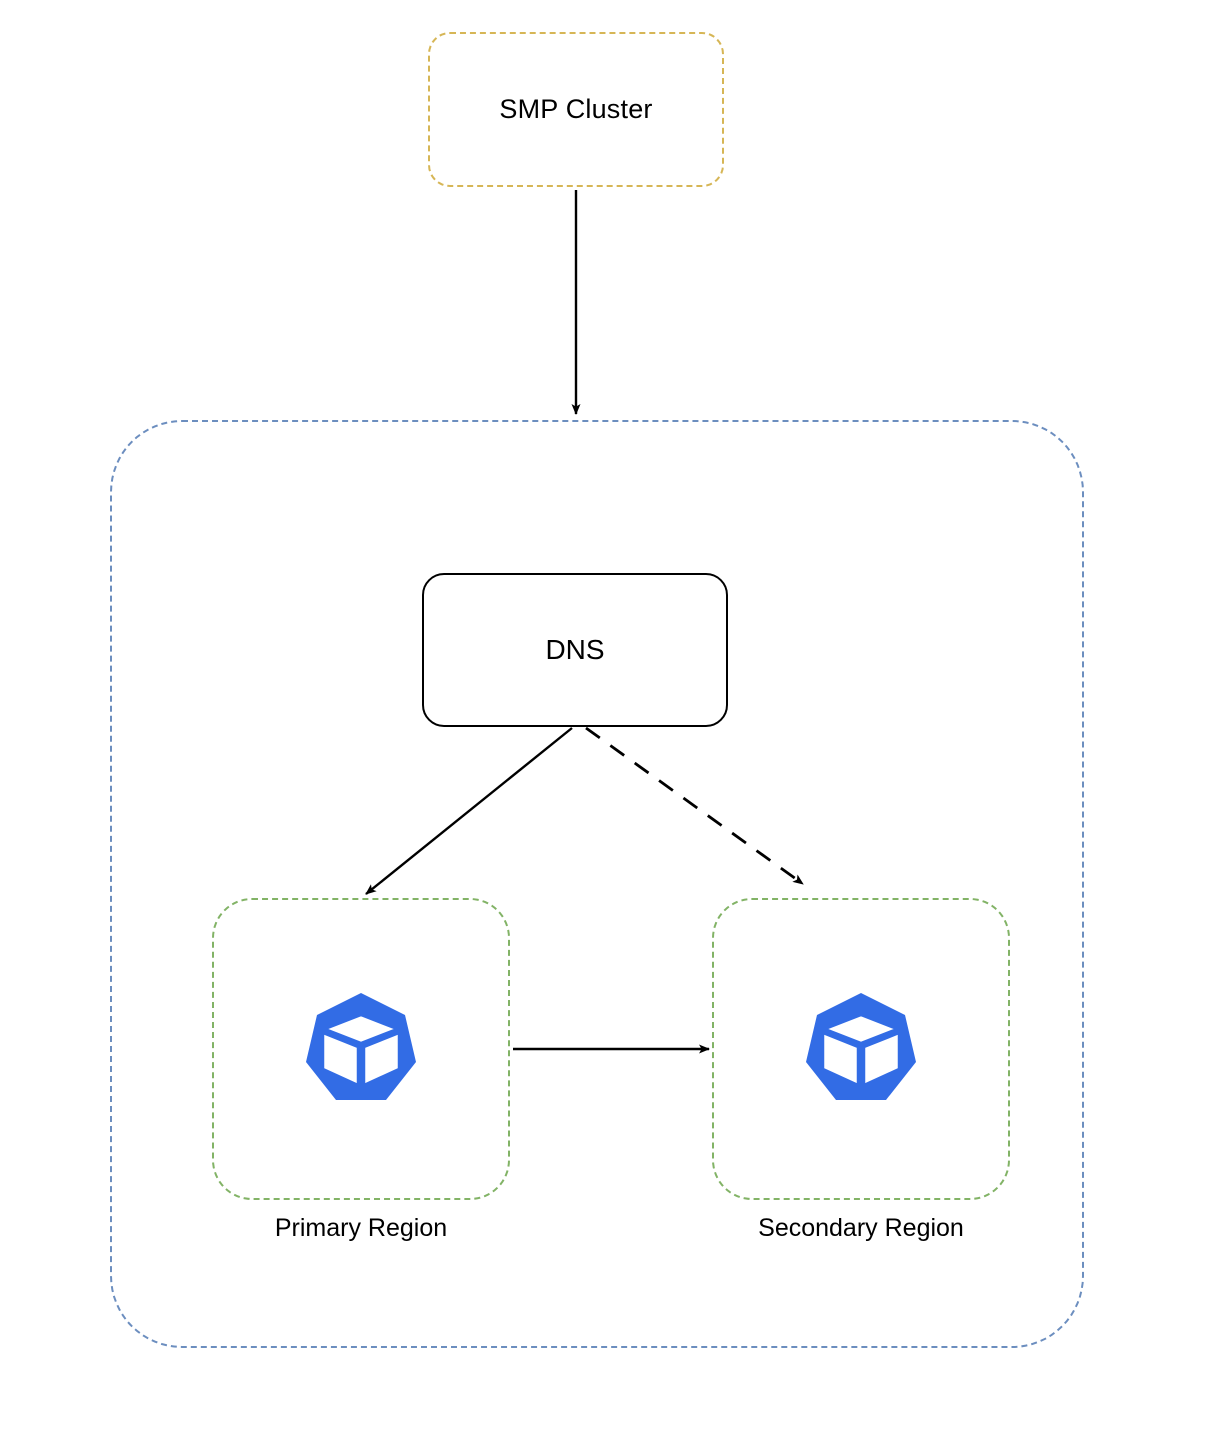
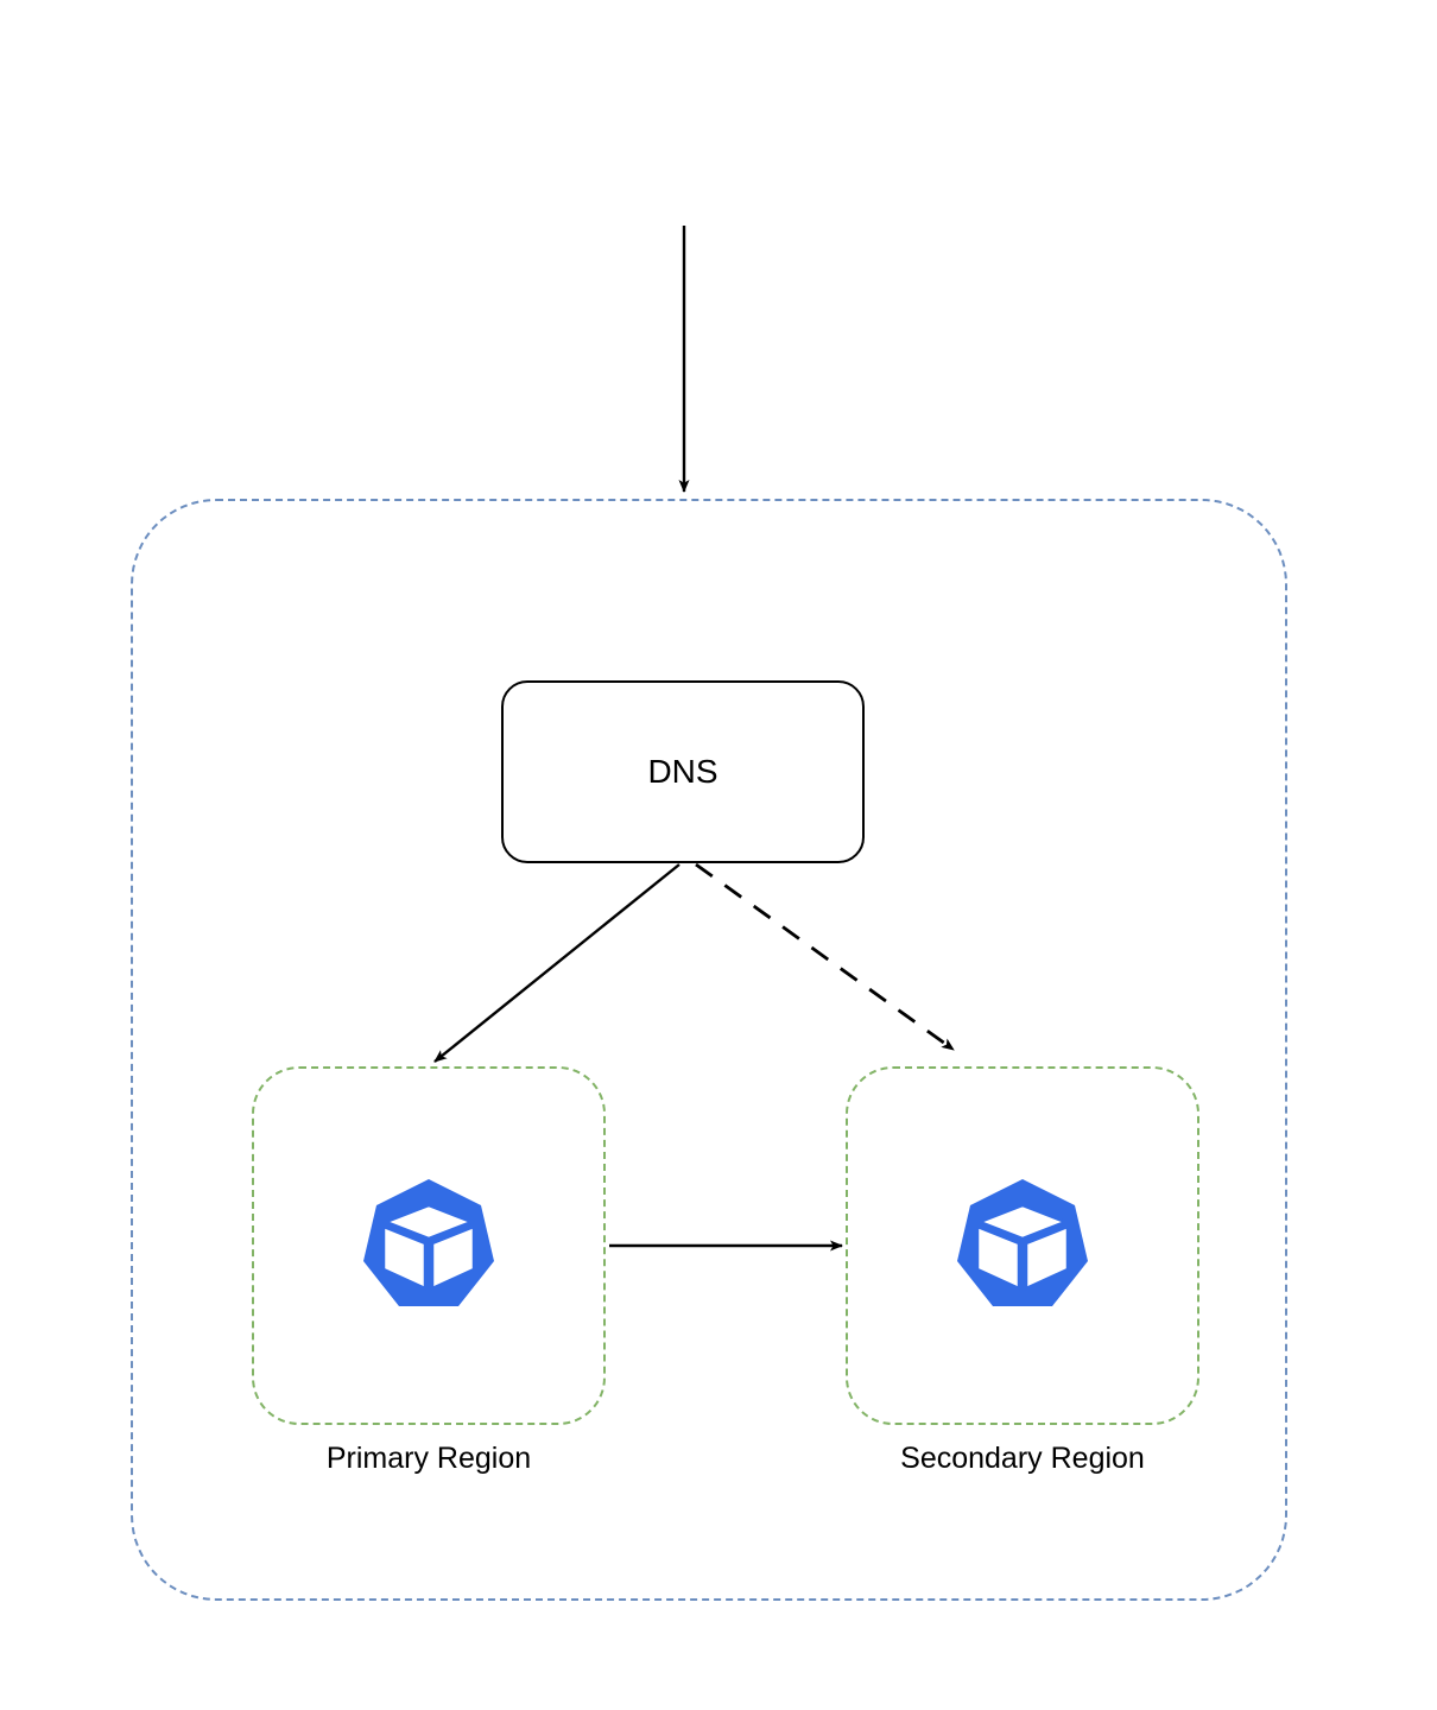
- SMP Cluster
  DNS
  Primary Region
  Secondary Region
